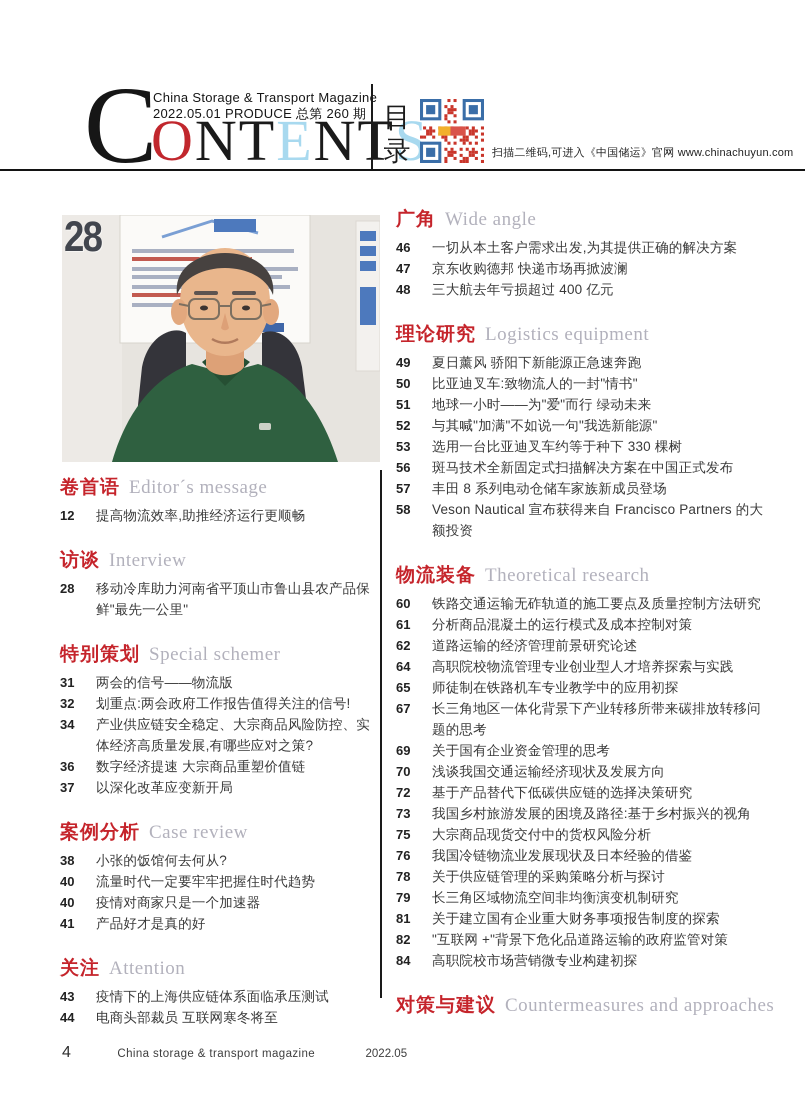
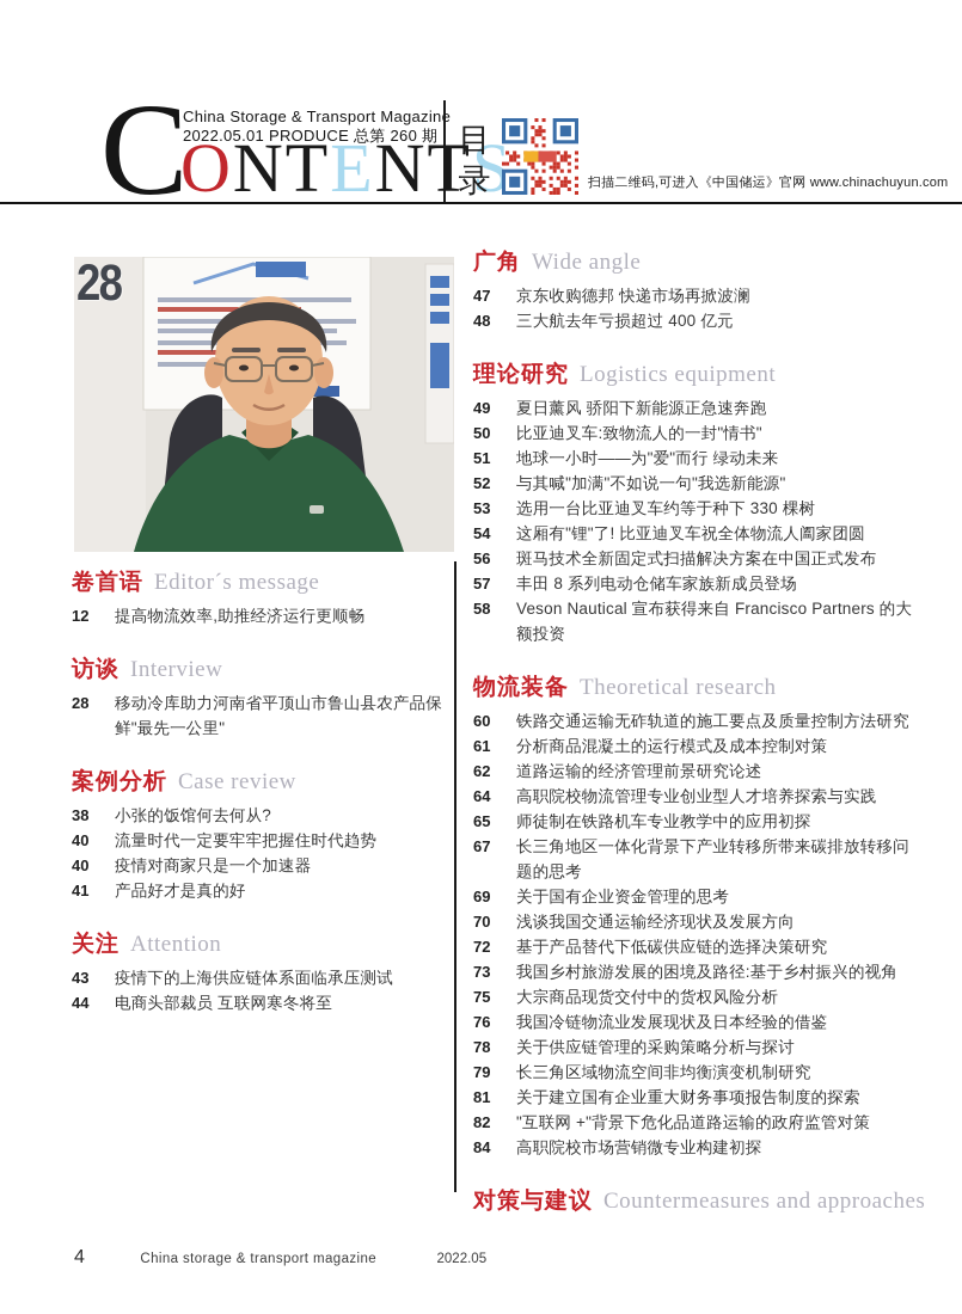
  C
  ONTENTS
  China Storage & Transport Magazine
  2022.05.01 PRODUCE 总第 260 期
  目
  录
  扫描二维码,可进入《中国储运》官网 www.chinachuyun.com
  28
  卷首语 Editor´s message
  12
  提高物流效率,助推经济运行更顺畅
  访谈 Interview
  28
  移动冷库助力河南省平顶山市鲁山县农产品保鲜"最先一公里"
- 特别策划 Special schemer
- 31
- 两会的信号——物流版
- 32
- 划重点:两会政府工作报告值得关注的信号!
- 34
- 产业供应链安全稳定、大宗商品风险防控、实体经济高质量发展,有哪些应对之策?
- 36
- 数字经济提速 大宗商品重塑价值链
- 37
- 以深化改革应变新开局
  案例分析 Case review
  38
  小张的饭馆何去何从?
  40
  流量时代一定要牢牢把握住时代趋势
  40
  疫情对商家只是一个加速器
  41
  产品好才是真的好
  关注 Attention
  43
  疫情下的上海供应链体系面临承压测试
  44
  电商头部裁员 互联网寒冬将至
  广角 Wide angle
- 46
- 一切从本土客户需求出发,为其提供正确的解决方案
  47
  京东收购德邦 快递市场再掀波澜
  48
  三大航去年亏损超过 400 亿元
  理论研究 Logistics equipment
  49
  夏日薰风 骄阳下新能源正急速奔跑
  50
  比亚迪叉车:致物流人的一封"情书"
  51
  地球一小时——为"爱"而行 绿动未来
  52
  与其喊"加满"不如说一句"我选新能源"
  53
  选用一台比亚迪叉车约等于种下 330 棵树
+ 54
+ 这厢有"锂"了! 比亚迪叉车祝全体物流人阖家团圆
  56
  斑马技术全新固定式扫描解决方案在中国正式发布
  57
  丰田 8 系列电动仓储车家族新成员登场
  58
  Veson Nautical 宣布获得来自 Francisco Partners 的大额投资
  物流装备 Theoretical research
  60
  铁路交通运输无砟轨道的施工要点及质量控制方法研究
  61
  分析商品混凝土的运行模式及成本控制对策
  62
  道路运输的经济管理前景研究论述
  64
  高职院校物流管理专业创业型人才培养探索与实践
  65
  师徒制在铁路机车专业教学中的应用初探
  67
  长三角地区一体化背景下产业转移所带来碳排放转移问题的思考
  69
  关于国有企业资金管理的思考
  70
  浅谈我国交通运输经济现状及发展方向
  72
  基于产品替代下低碳供应链的选择决策研究
  73
  我国乡村旅游发展的困境及路径:基于乡村振兴的视角
  75
  大宗商品现货交付中的货权风险分析
  76
  我国冷链物流业发展现状及日本经验的借鉴
  78
  关于供应链管理的采购策略分析与探讨
  79
  长三角区域物流空间非均衡演变机制研究
  81
  关于建立国有企业重大财务事项报告制度的探索
  82
  "互联网 +"背景下危化品道路运输的政府监管对策
  84
  高职院校市场营销微专业构建初探
  对策与建议 Countermeasures and approaches
  4 China storage & transport magazine 2022.05
